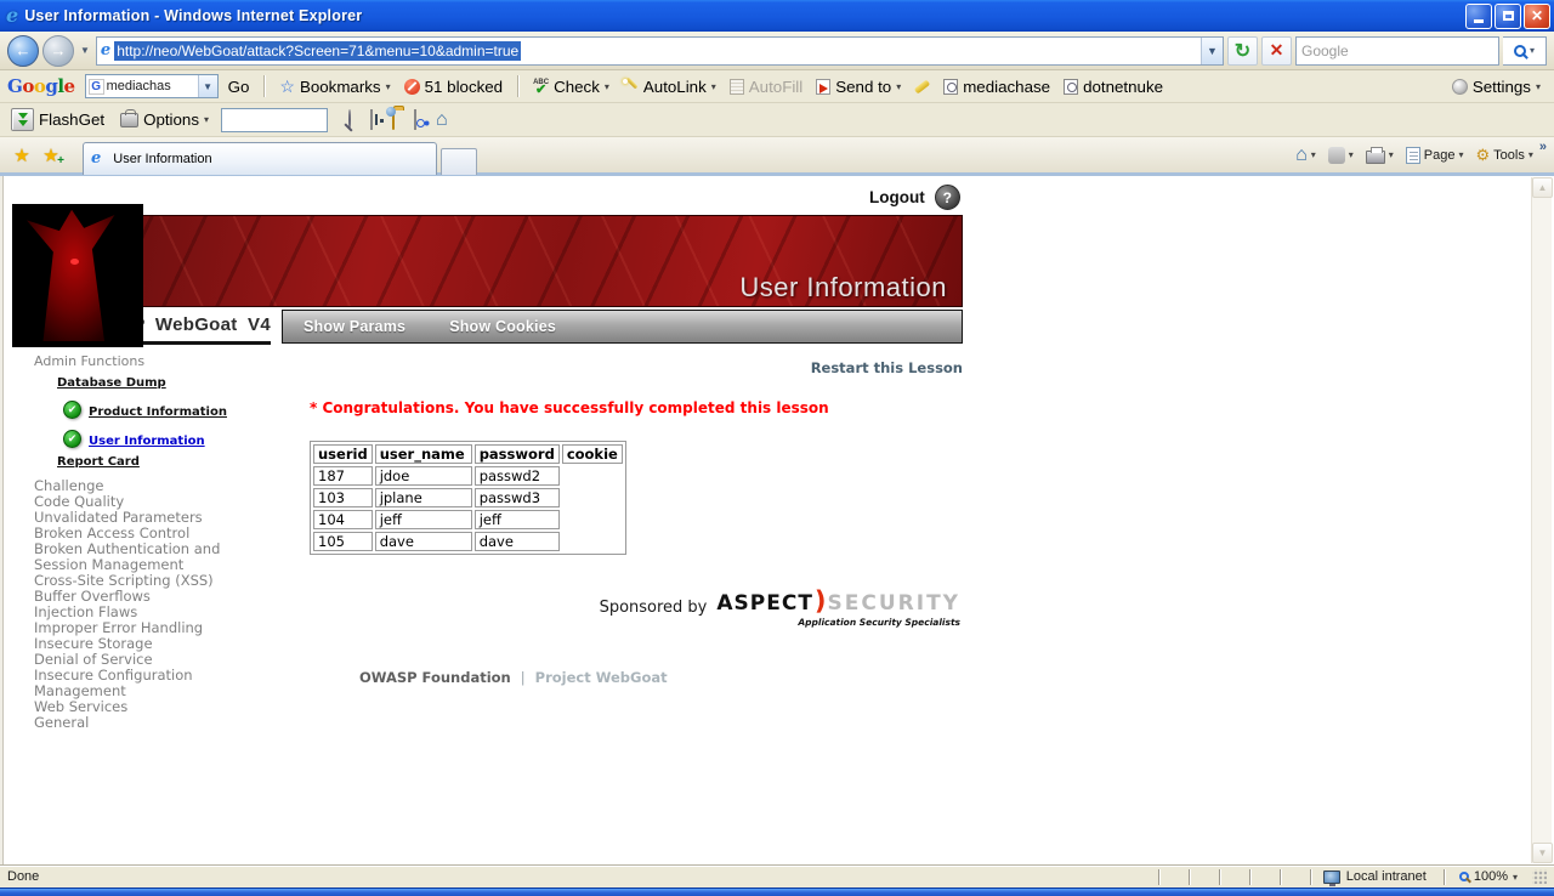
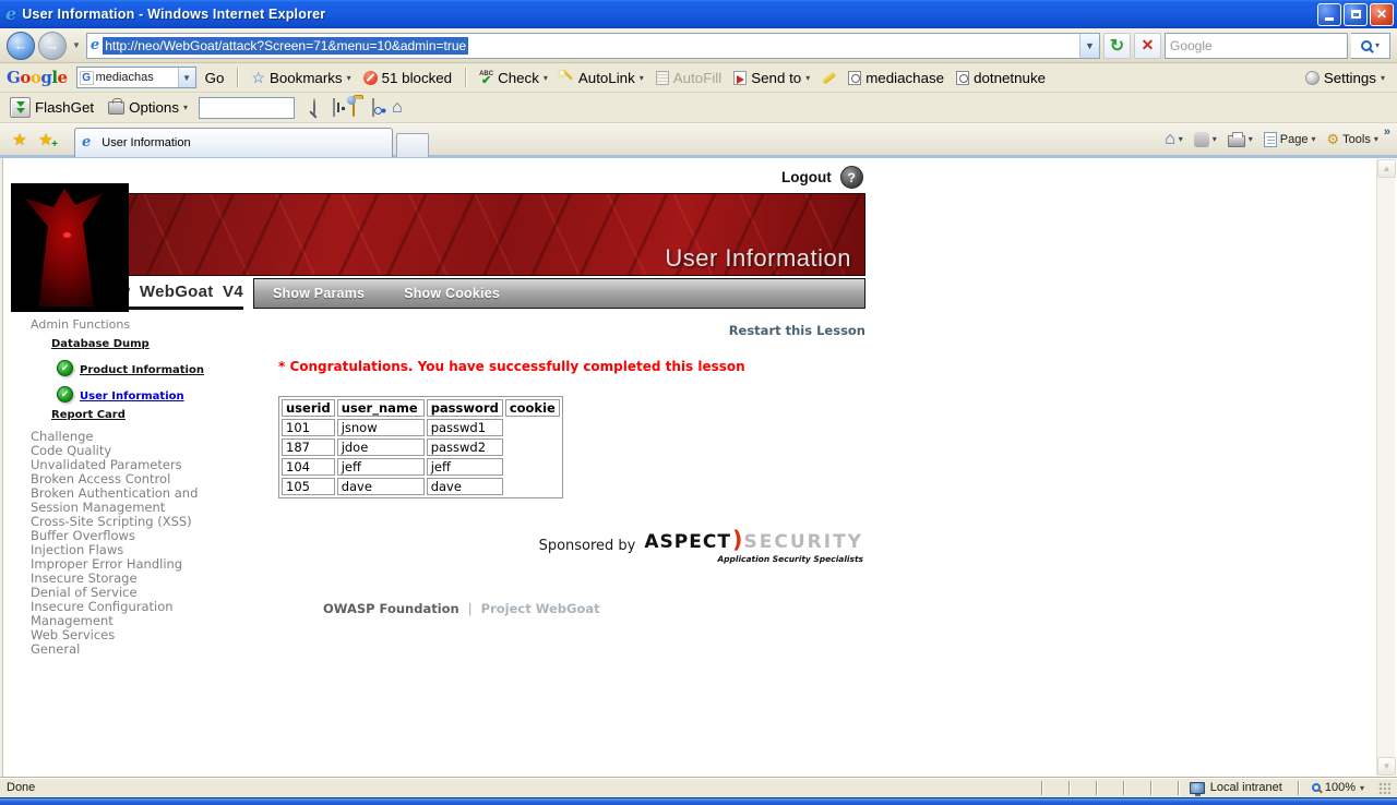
  e
  User Information - Windows Internet Explorer
  ✕
  ←
  →
  ▼
  e
  http://neo/WebGoat/attack?Screen=71&menu=10&admin=true
  ▼
  ↻
  ✕
  Google
  ▾
  Google
  G
  mediachas
  ▼
  Go
  ☆
  Bookmarks
  ▾
  51 blocked
  ✔
  Check
  ▾
  AutoLink
  ▾
  AutoFill
  Send to
  ▾
  mediachase
  dotnetnuke
  Settings
  ▾
  FlashGet
  Options
  ▾
  ⌂
  ★
  ★
  +
  e
  User Information
  ⌂
  ▾
  ▾
  ▾
  Page
  ▾
  ⚙
  Tools
  ▾
  »
  Logout
  ?
  User Information
  Show Params
  Show Cookies
  Admin Functions
  Database Dump
  ✔
  Product Information
  ✔
  User Information
  Report Card
  Challenge
  Code Quality
  Unvalidated Parameters
  Broken Access Control
  Broken Authentication and Session Management
  Cross-Site Scripting (XSS)
  Buffer Overflows
  Injection Flaws
  Improper Error Handling
  Insecure Storage
  Denial of Service
  Insecure Configuration Management
  Web Services
  General
  Restart this Lesson
  * Congratulations. You have successfully completed this lesson
  userid	user_name	password	cookie
+ 101	jsnow	passwd1
  187	jdoe	passwd2
- 103	jplane	passwd3
  104	jeff	jeff
  105	dave	dave
  Sponsored by
  ASPECT
  )
  SECURITY
  Application Security Specialists
  OWASP Foundation | Project WebGoat
  ▲
  ▼
  Done
  Local intranet
  100%
  ▾
